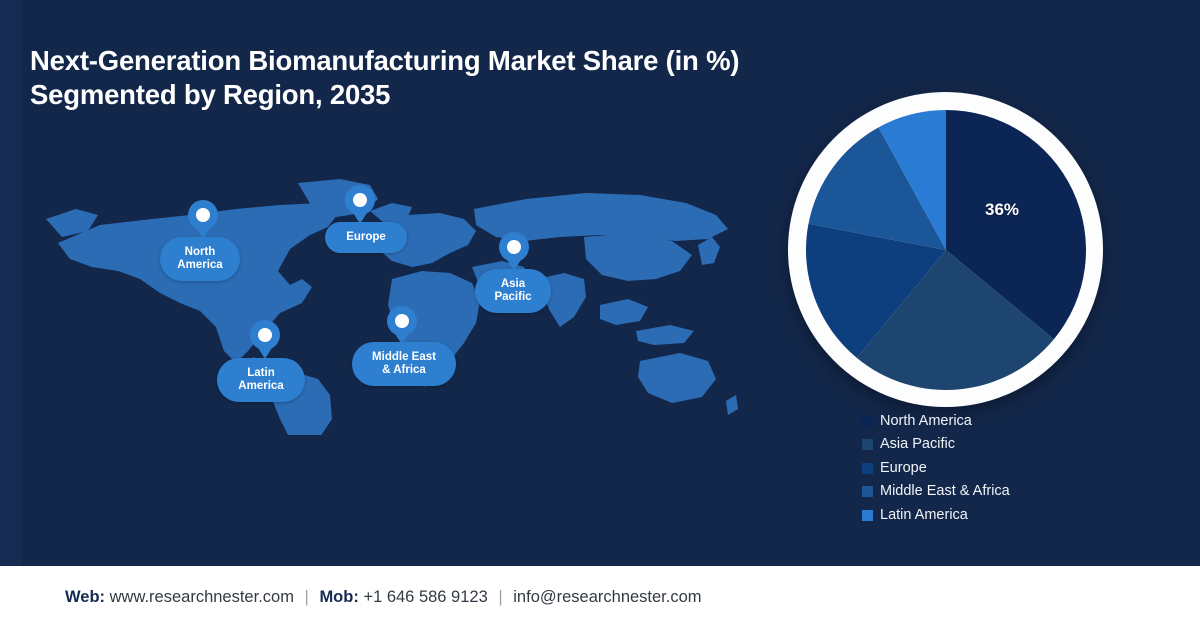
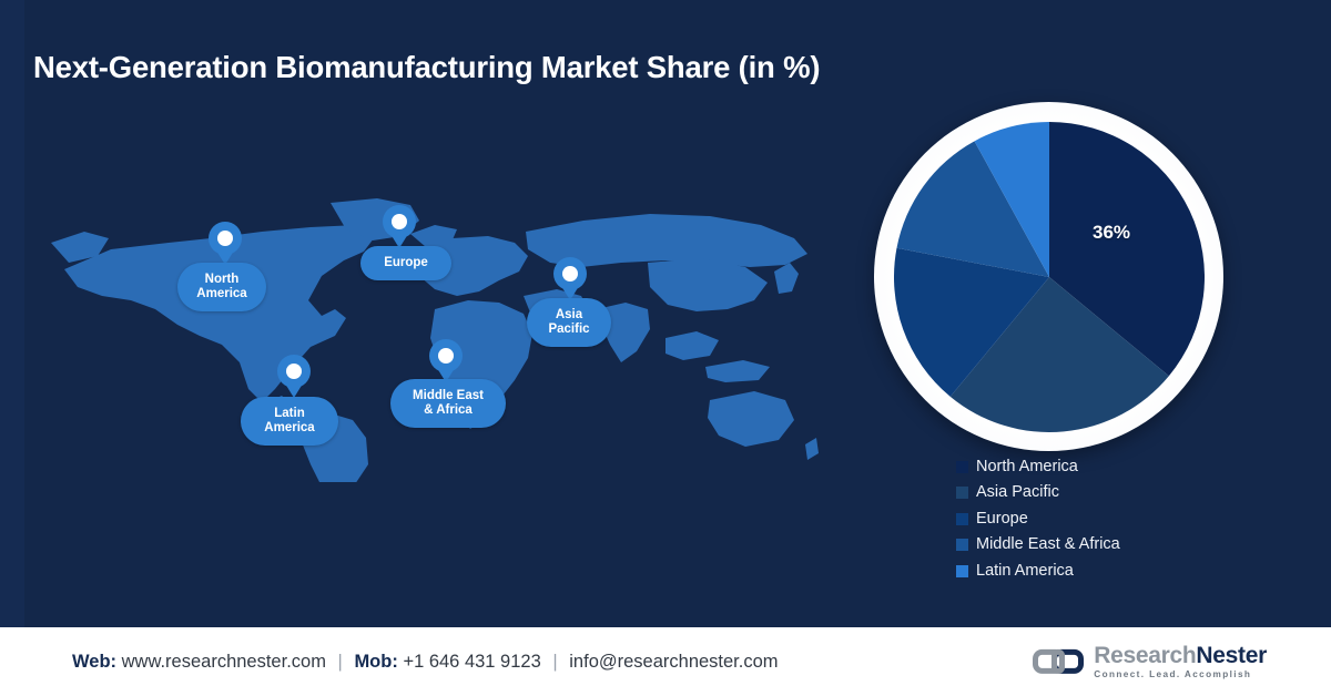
  Next-Generation Biomanufacturing Market Share (in %)
- Segmented by Region, 2035
  North
  America
  Europe
  Asia
  Pacific
  Middle East
  & Africa
  Latin
  America
  36%
  North America
  Asia Pacific
  Europe
  Middle East & Africa
  Latin America
- Web: www.researchnester.com | Mob: +1 646 586 9123 | info@researchnester.com
+ Web: www.researchnester.com | Mob: +1 646 431 9123 | info@researchnester.com
+ ResearchNester
+ Connect. Lead. Accomplish
